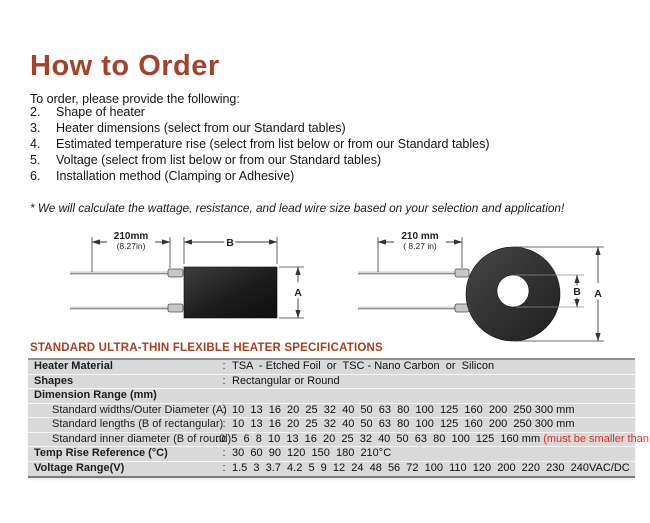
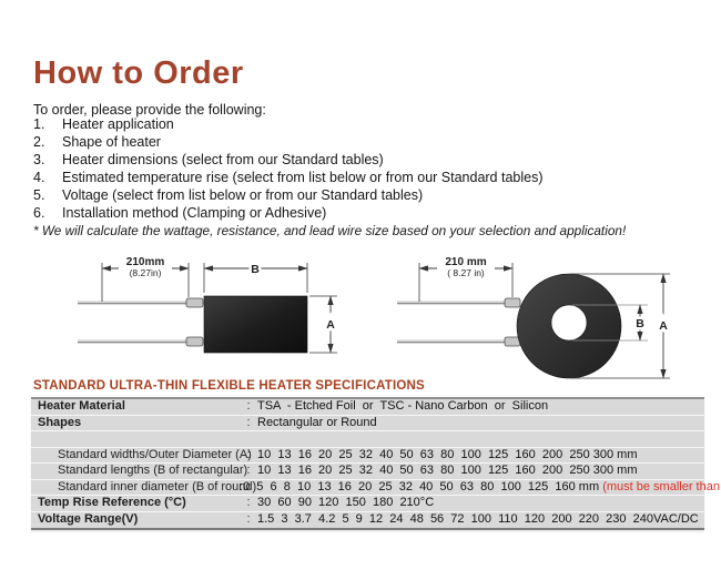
  How to Order
  To order, please provide the following:
+ 1.
+ Heater application
  2.
  Shape of heater
  3.
  Heater dimensions (select from our Standard tables)
  4.
  Estimated temperature rise (select from list below or from our Standard tables)
  5.
  Voltage (select from list below or from our Standard tables)
  6.
  Installation method (Clamping or Adhesive)
  * We will calculate the wattage, resistance, and lead wire size based on your selection and application!
  210mm
  (8.27in)
  B
  A
  210 mm
  ( 8.27 in)
  B
  A
  STANDARD ULTRA-THIN FLEXIBLE HEATER SPECIFICATIONS
  Heater Material
  :
  TSA - Etched Foil or TSC - Nano Carbon or Silicon
  Shapes
  :
  Rectangular or Round
- Dimension Range (mm)
  Standard widths/Outer Diameter (A)
  :
  10 13 16 20 25 32 40 50 63 80 100 125 160 200 250 300 mm
  Standard lengths (B of rectangular)
  :
  10 13 16 20 25 32 40 50 63 80 100 125 160 200 250 300 mm
  Standard inner diameter (B of round)
  :
  0 5 6 8 10 13 16 20 25 32 40 50 63 80 100 125 160 mm (must be smaller than
  Temp Rise Reference (°C)
  :
  30 60 90 120 150 180 210°C
  Voltage Range(V)
  :
  1.5 3 3.7 4.2 5 9 12 24 48 56 72 100 110 120 200 220 230 240VAC/DC
